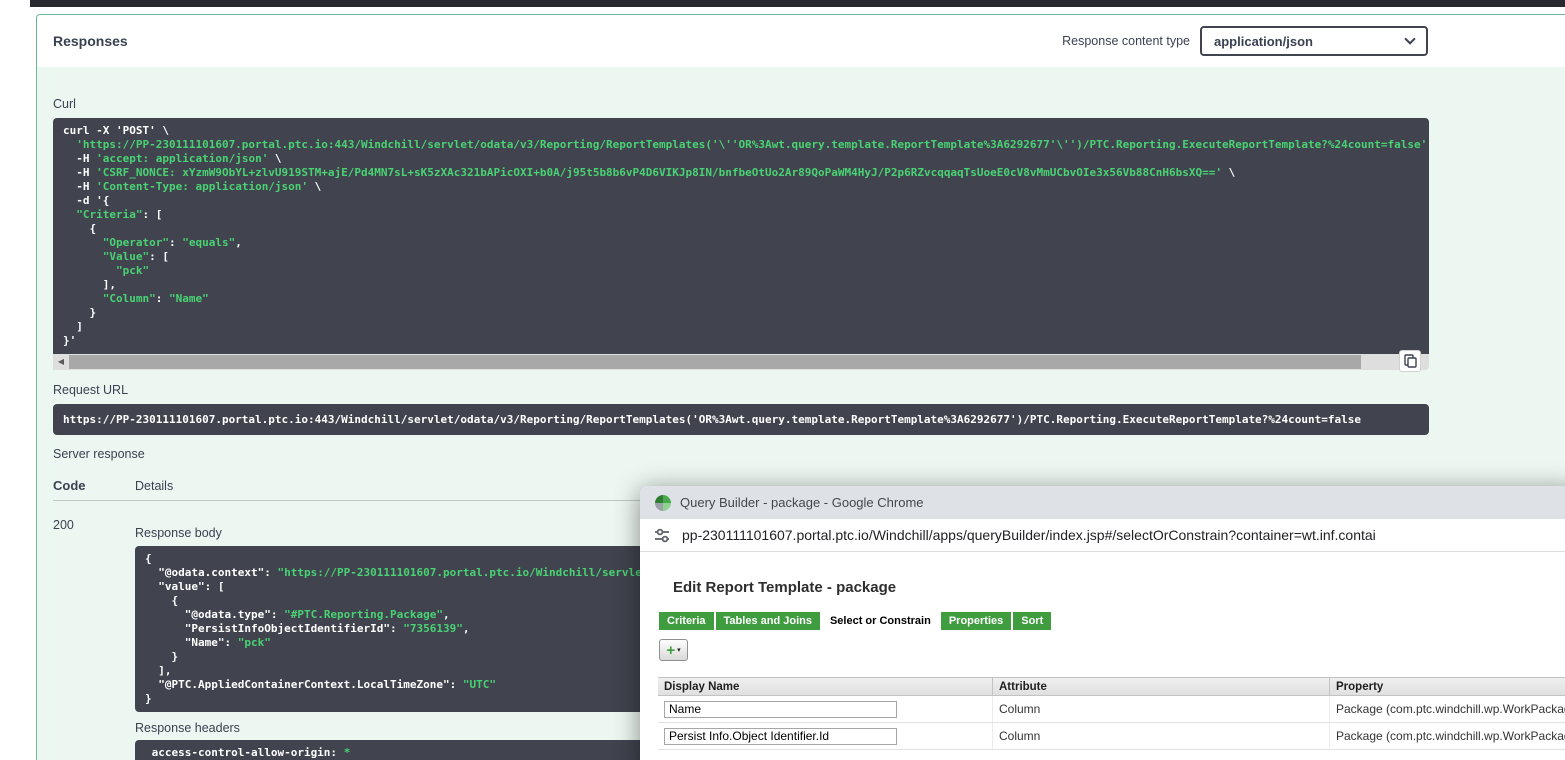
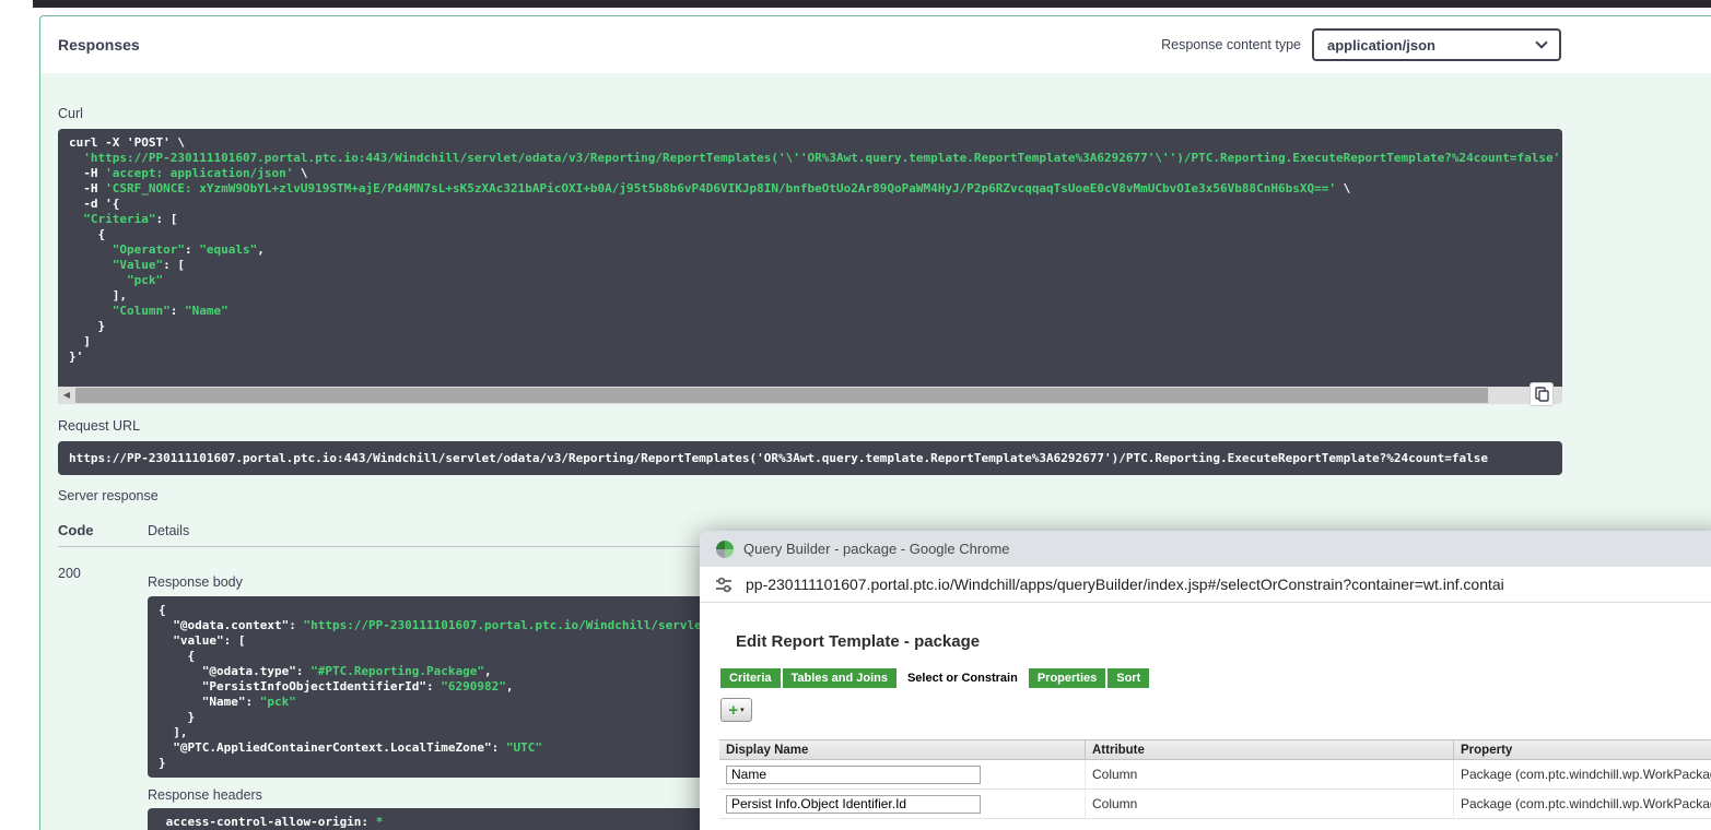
  Responses
  Response content type
  application/json
  Curl
  curl -X 'POST' \
  'https://PP-230111101607.portal.ptc.io:443/Windchill/servlet/odata/v3/Reporting/ReportTemplates('\''OR%3Awt.query.template.ReportTemplate%3A6292677'\'')/PTC.Reporting.ExecuteReportTemplate?%24count=false'
  -H 'accept: application/json' \
  -H 'CSRF_NONCE: xYzmW9ObYL+zlvU919STM+ajE/Pd4MN7sL+sK5zXAc321bAPicOXI+b0A/j95t5b8b6vP4D6VIKJp8IN/bnfbeOtUo2Ar89QoPaWM4HyJ/P2p6RZvcqqaqTsUoeE0cV8vMmUCbvOIe3x56Vb88CnH6bsXQ==' \
- -H 'Content-Type: application/json' \
  -d '{
  "Criteria": [
  {
  "Operator": "equals",
  "Value": [
  "pck"
  ],
  "Column": "Name"
  }
  ]
  }'
  ◀
  Request URL
  https://PP-230111101607.portal.ptc.io:443/Windchill/servlet/odata/v3/Reporting/ReportTemplates('OR%3Awt.query.template.ReportTemplate%3A6292677')/PTC.Reporting.ExecuteReportTemplate?%24count=false
  Server response
  Code
  Details
  200
  Response body
  {
  "@odata.context": "https://PP-230111101607.portal.ptc.io/Windchill/servle
  "value": [
  {
  "@odata.type": "#PTC.Reporting.Package",
- "PersistInfoObjectIdentifierId": "7356139",
+ "PersistInfoObjectIdentifierId": "6290982",
  "Name": "pck"
  }
  ],
  "@PTC.AppliedContainerContext.LocalTimeZone": "UTC"
  }
  Response headers
  access-control-allow-origin: *
  Query Builder - package - Google Chrome
  pp-230111101607.portal.ptc.io/Windchill/apps/queryBuilder/index.jsp#/selectOrConstrain?container=wt.inf.contai
  Edit Report Template - package
  Criteria
  Tables and Joins
  Select or Constrain
  Properties
  Sort
  +
  Display Name
  Attribute
  Property
  Name
  Column
  Package (com.ptc.windchill.wp.WorkPacka
  Persist Info.Object Identifier.Id
  Column
  Package (com.ptc.windchill.wp.WorkPacka
